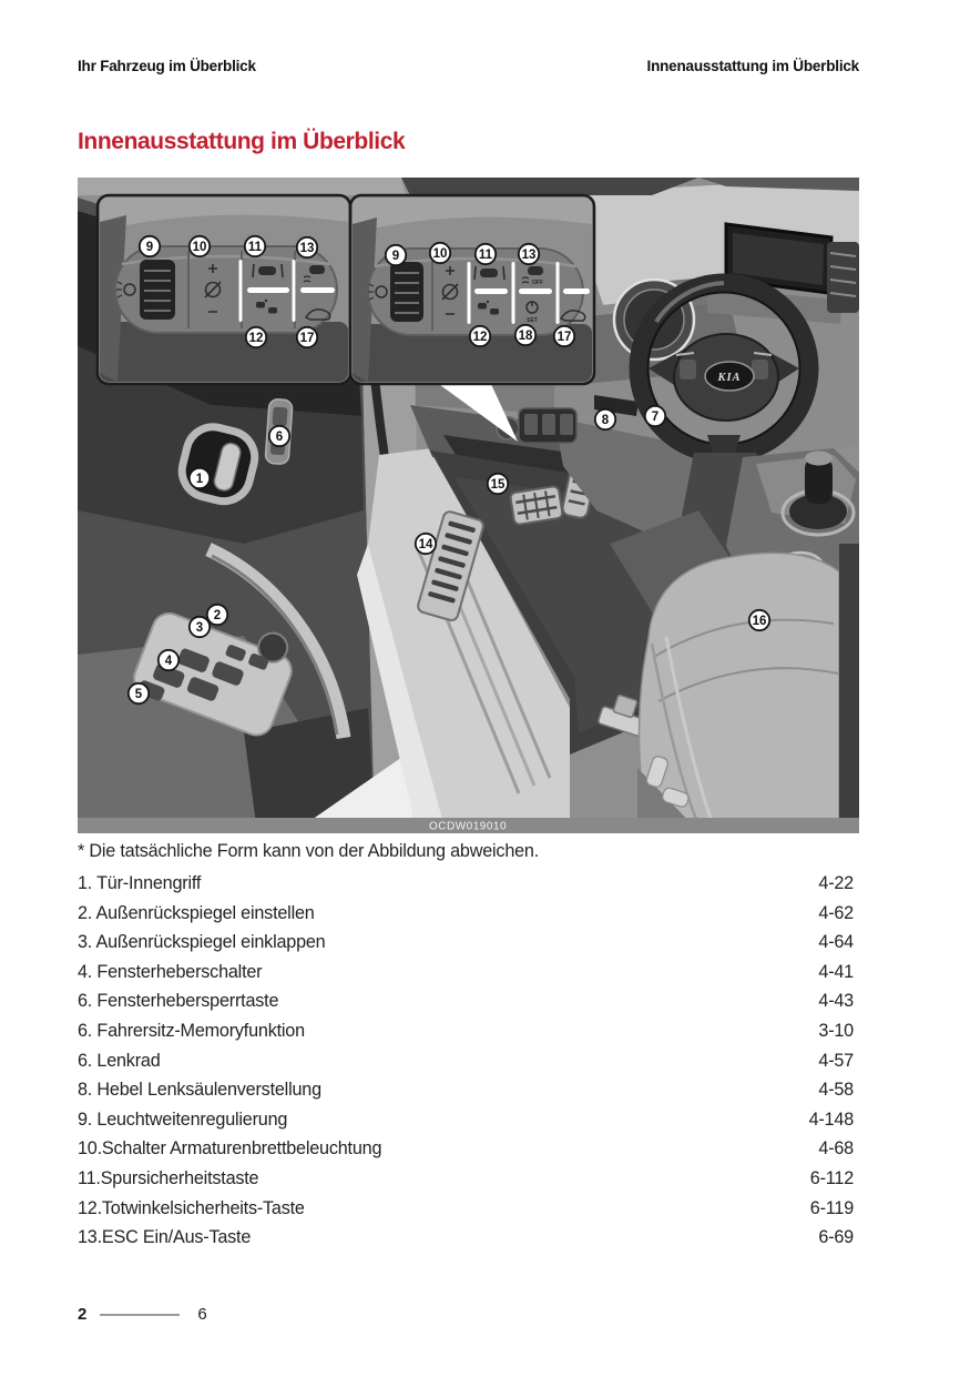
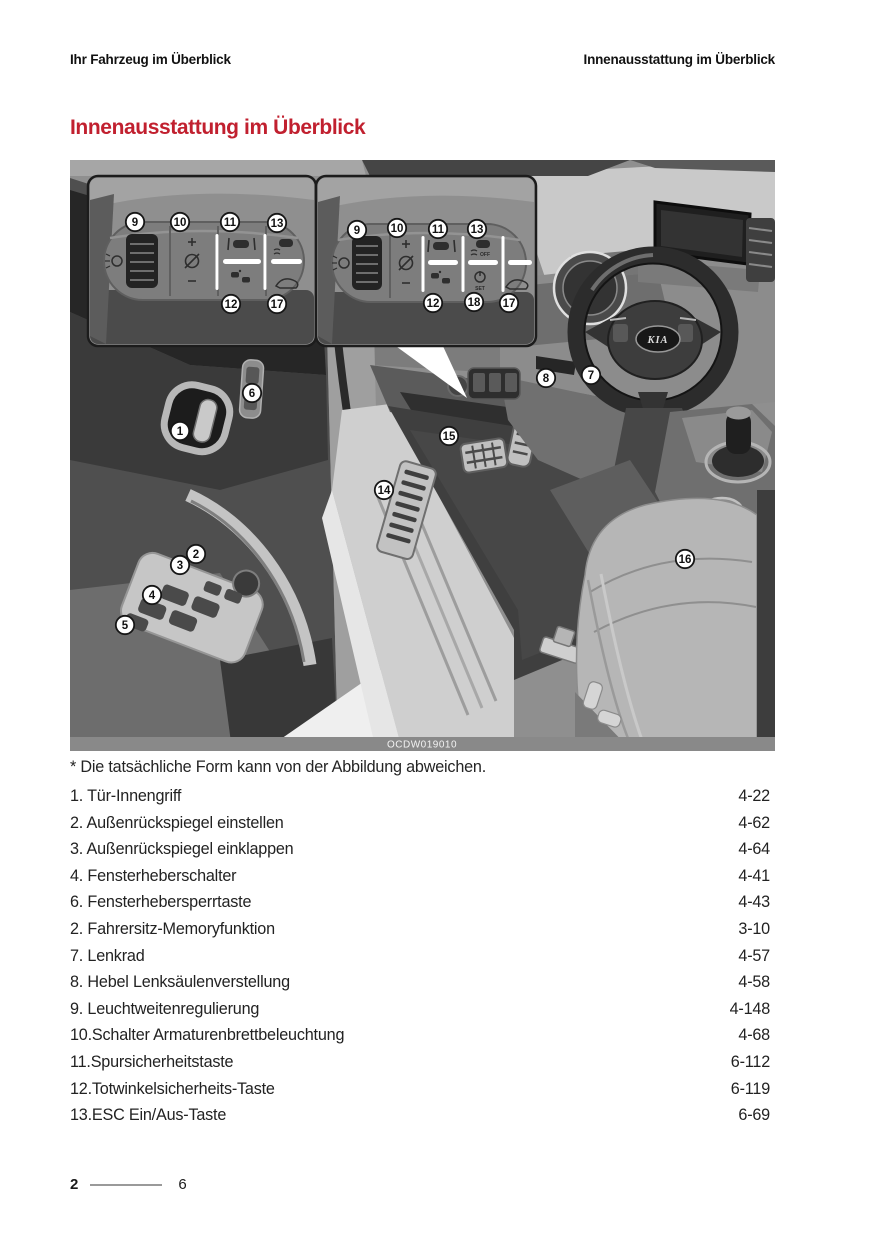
  Ihr Fahrzeug im Überblick
  Innenausstattung im Überblick
  Innenausstattung im Überblick
  KIA
  OCDW019010
  9
  10
  11
  13
  12
  17
  9
  10
  11
  13
  12
  18
  17
  1
  6
  2
  3
  4
  5
  8
  7
  15
  14
  16
  * Die tatsächliche Form kann von der Abbildung abweichen.
  1. Tür-Innengriff
  4-22
  2. Außenrückspiegel einstellen
  4-62
  3. Außenrückspiegel einklappen
  4-64
  4. Fensterheberschalter
  4-41
  6. Fensterhebersperrtaste
  4-43
- 6. Fahrersitz-Memoryfunktion
+ 2. Fahrersitz-Memoryfunktion
  3-10
- 6. Lenkrad
+ 7. Lenkrad
  4-57
  8. Hebel Lenksäulenverstellung
  4-58
  9. Leuchtweitenregulierung
  4-148
  10.Schalter Armaturenbrettbeleuchtung
  4-68
  11.Spursicherheitstaste
  6-112
  12.Totwinkelsicherheits-Taste
  6-119
  13.ESC Ein/Aus-Taste
  6-69
  2
  6
